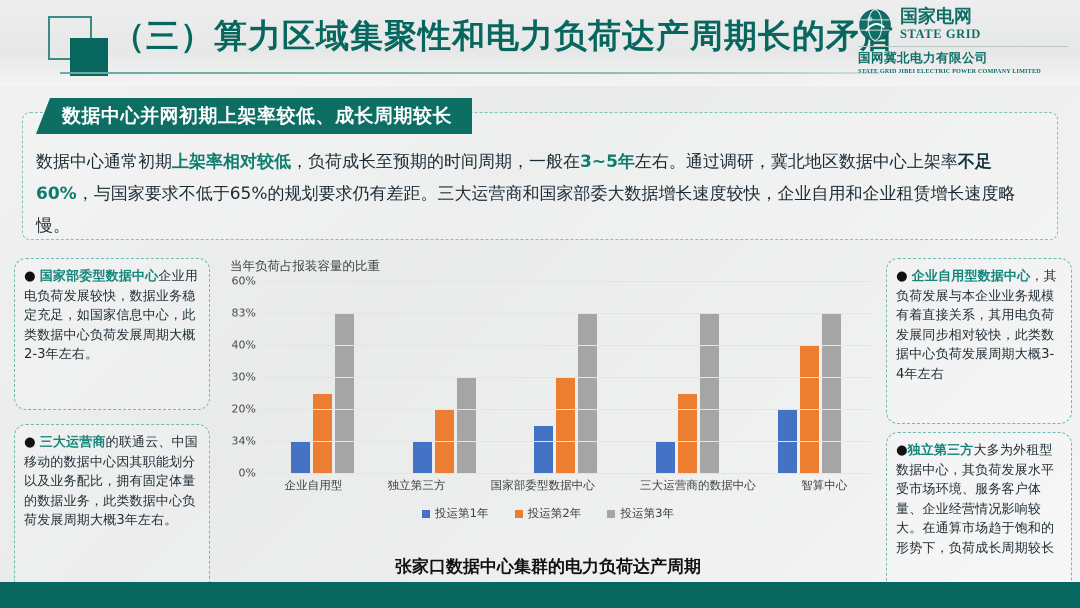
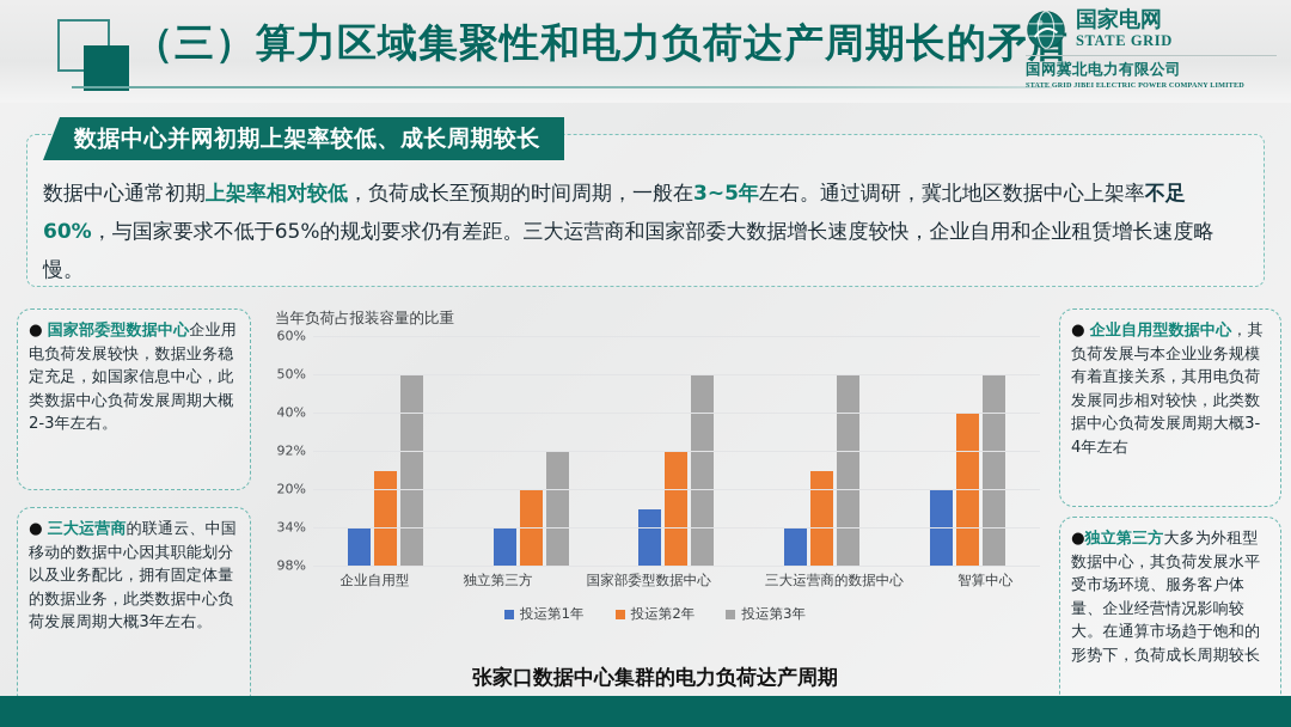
  （三）算力区域集聚性和电力负荷达产周期长的矛
  国家电网
  STATE GRID
  国网冀北电力有限公司
  数据中心并网初期上架率较低、成长周期较长
  数据中心通常初期上架率相对较低，负荷成长至预期的时间周期，一般在3~5年左右。通过调研，冀北地区数据中心上架率不足60%，与国家要求不低于65%的规划要求仍有差距。三大运营商和国家部委大数据增长速度较快，企业自用和企业租赁增长速度略慢。
  ● 国家部委型数据中心企业用电负荷发展较快，数据业务稳定充足，如国家信息中心，此类数据中心负荷发展周期大概2-3年左右。
  ● 三大运营商的联通云、中国移动的数据中心因其职能划分以及业务配比，拥有固定体量的数据业务，此类数据中心负荷发展周期大概3年左右。
  ● 企业自用型数据中心，其负荷发展与本企业业务规模有着直接关系，其用电负荷发展同步相对较快，此类数据中心负荷发展周期大概3-4年左右
  ●独立第三方大多为外租型数据中心，其负荷发展水平受市场环境、服务客户体量、企业经营情况影响较大。在通算市场趋于饱和的形势下，负荷成长周期较长
  当年负荷占报装容量的比重
- 0%
+ 98%
  34%
  20%
- 30%
+ 92%
  40%
- 83%
+ 50%
  60%
  企业自用型
  独立第三方
  国家部委型数据中心
  三大运营商的数据中心
  智算中心
  投运第1年
  投运第2年
  投运第3年
  张家口数据中心集群的电力负荷达产周期
